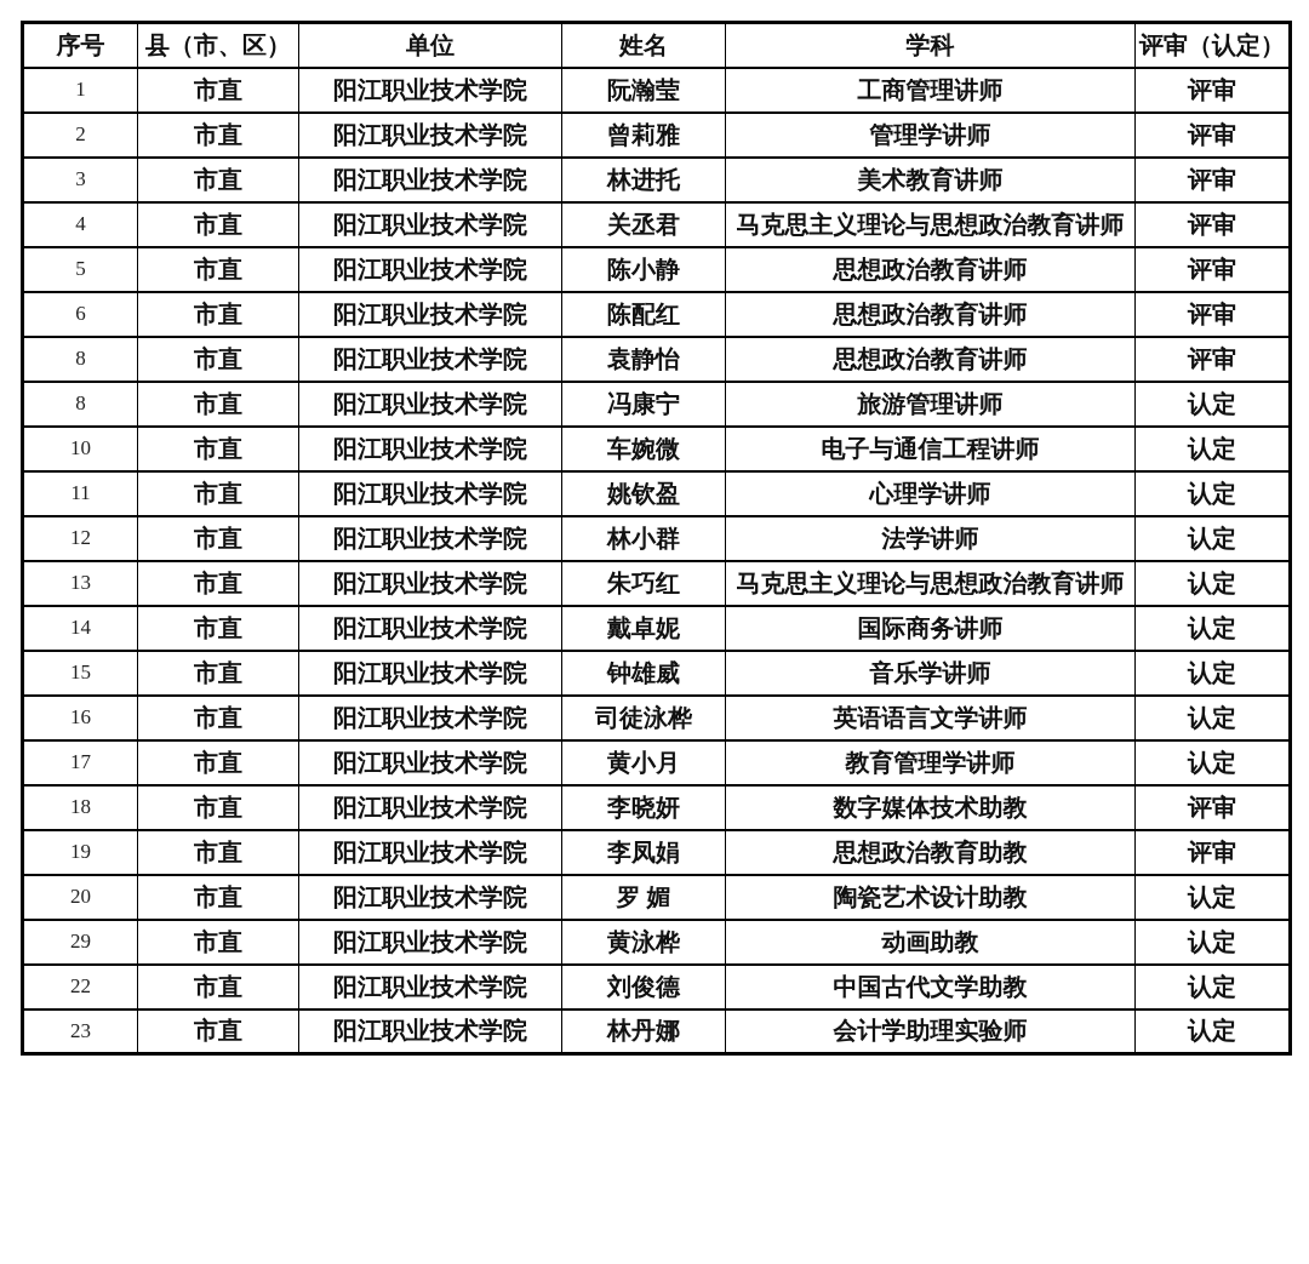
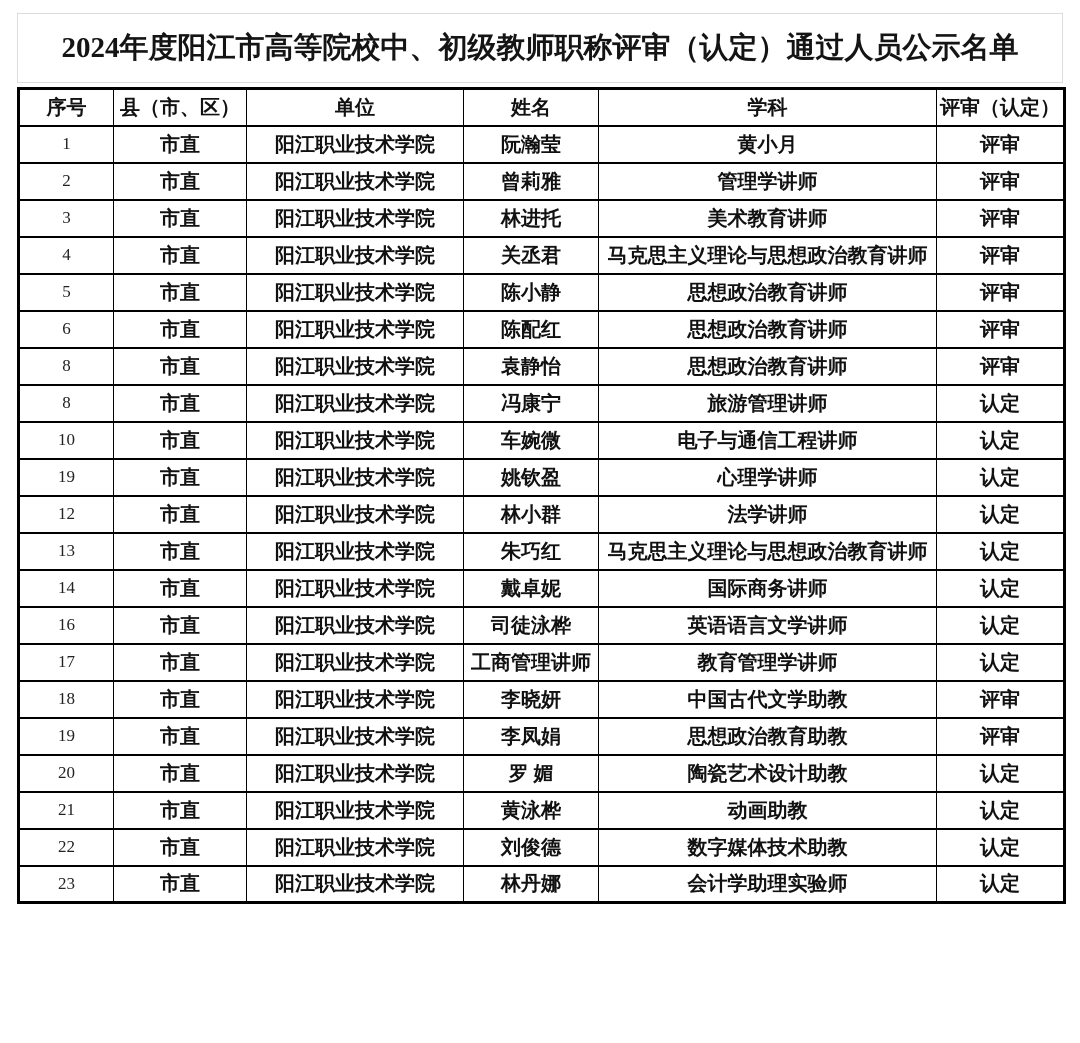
+ 2024年度阳江市高等院校中、初级教师职称评审（认定）通过人员公示名单
  序号	县（市、区）	单位	姓名	学科	评审（认定）
- 1	市直	阳江职业技术学院	阮瀚莹	工商管理讲师	评审
+ 1	市直	阳江职业技术学院	阮瀚莹	黄小月	评审
  2	市直	阳江职业技术学院	曾莉雅	管理学讲师	评审
  3	市直	阳江职业技术学院	林进托	美术教育讲师	评审
  4	市直	阳江职业技术学院	关丞君	马克思主义理论与思想政治教育讲师	评审
  5	市直	阳江职业技术学院	陈小静	思想政治教育讲师	评审
  6	市直	阳江职业技术学院	陈配红	思想政治教育讲师	评审
  8	市直	阳江职业技术学院	袁静怡	思想政治教育讲师	评审
  8	市直	阳江职业技术学院	冯康宁	旅游管理讲师	认定
  10	市直	阳江职业技术学院	车婉微	电子与通信工程讲师	认定
- 11	市直	阳江职业技术学院	姚钦盈	心理学讲师	认定
+ 19	市直	阳江职业技术学院	姚钦盈	心理学讲师	认定
  12	市直	阳江职业技术学院	林小群	法学讲师	认定
  13	市直	阳江职业技术学院	朱巧红	马克思主义理论与思想政治教育讲师	认定
  14	市直	阳江职业技术学院	戴卓妮	国际商务讲师	认定
- 15	市直	阳江职业技术学院	钟雄威	音乐学讲师	认定
  16	市直	阳江职业技术学院	司徒泳桦	英语语言文学讲师	认定
- 17	市直	阳江职业技术学院	黄小月	教育管理学讲师	认定
+ 17	市直	阳江职业技术学院	工商管理讲师	教育管理学讲师	认定
- 18	市直	阳江职业技术学院	李晓妍	数字媒体技术助教	评审
+ 18	市直	阳江职业技术学院	李晓妍	中国古代文学助教	评审
  19	市直	阳江职业技术学院	李凤娟	思想政治教育助教	评审
  20	市直	阳江职业技术学院	罗 媚	陶瓷艺术设计助教	认定
- 29	市直	阳江职业技术学院	黄泳桦	动画助教	认定
+ 21	市直	阳江职业技术学院	黄泳桦	动画助教	认定
- 22	市直	阳江职业技术学院	刘俊德	中国古代文学助教	认定
+ 22	市直	阳江职业技术学院	刘俊德	数字媒体技术助教	认定
  23	市直	阳江职业技术学院	林丹娜	会计学助理实验师	认定
